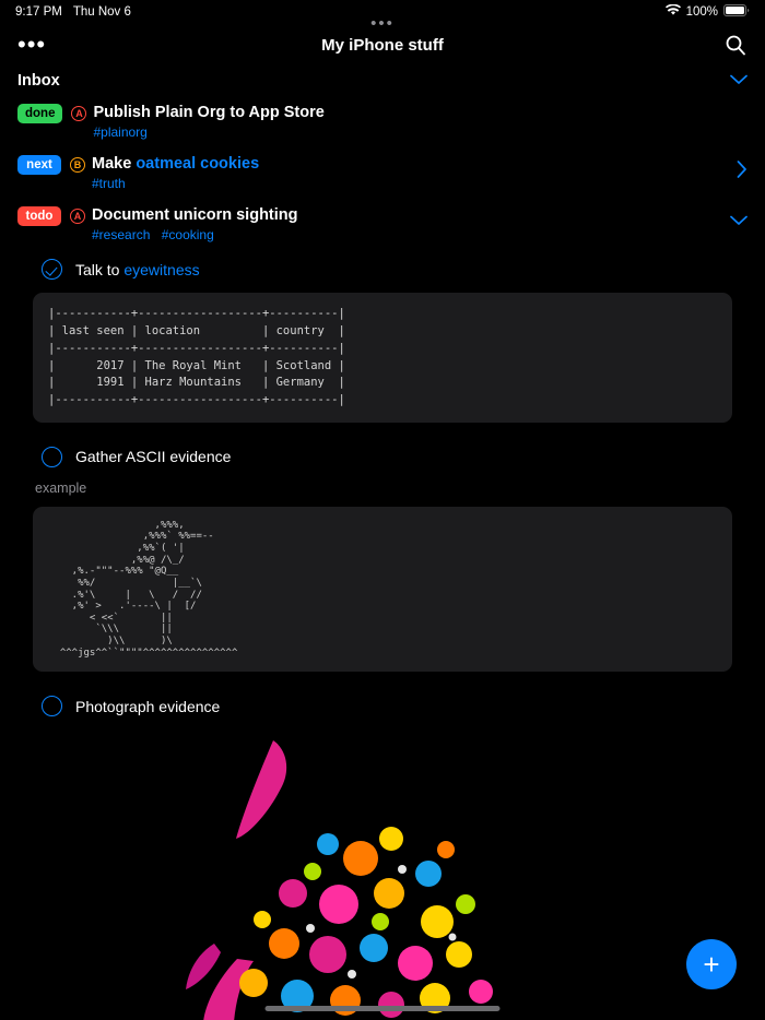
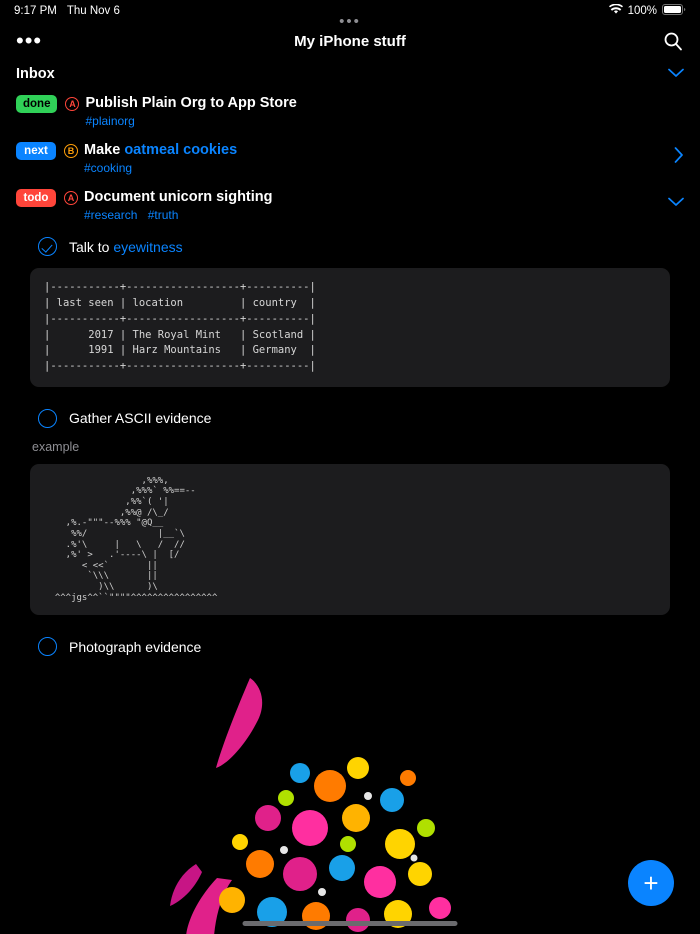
  9:17 PM
  Thu Nov 6
  100%
  •••
  •••
  My iPhone stuff
  Inbox
  done
  A
  Publish Plain Org to App Store
  #plainorg
  next
  B
  Make oatmeal cookies
- #truth
+ #cooking
  todo
  A
  Document unicorn sighting
- #research #cooking
+ #research #truth
  Talk to eyewitness
  |-----------+------------------+----------|
  | last seen | location | country |
  |-----------+------------------+----------|
  | 2017 | The Royal Mint | Scotland |
  | 1991 | Harz Mountains | Germany |
  |-----------+------------------+----------|
  Gather ASCII evidence
  example
  ,%%%,
  ,%%%` %%==--
  ,%%`( '|
  ,%%@ /\_/
  ,%.-"""--%%% "@Q__
  %%/ |__`\
  .%'\ | \ / //
  ,%' > .'----\ | [/
  < <<` ||
  `\\\ ||
  )\\ )\
  ^^^jgs^^``""""^^^^^^^^^^^^^^^^
  Photograph evidence
  +
